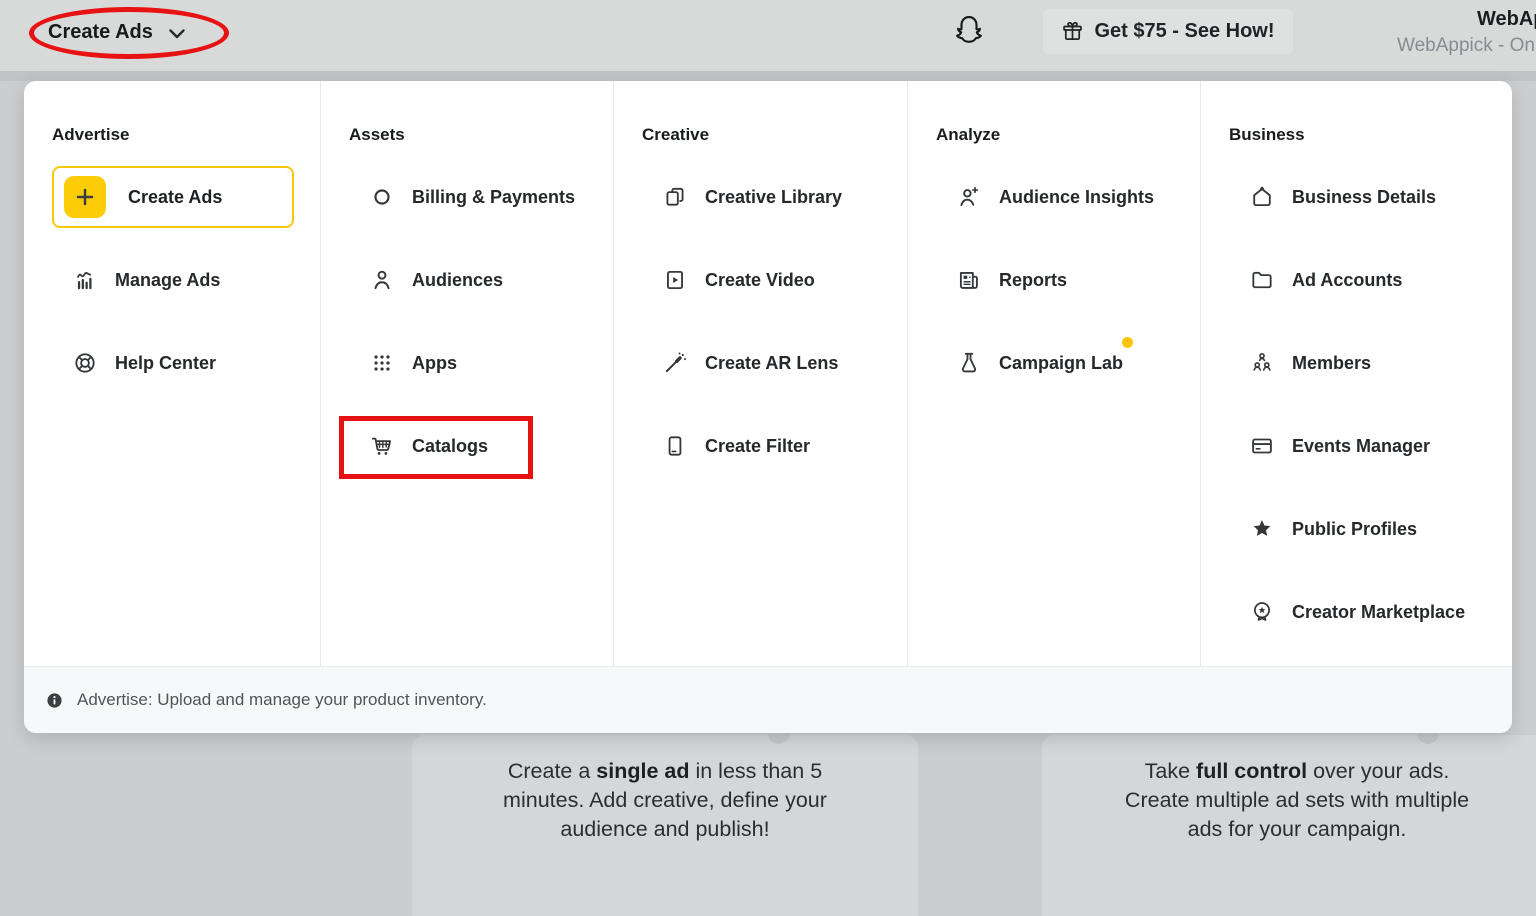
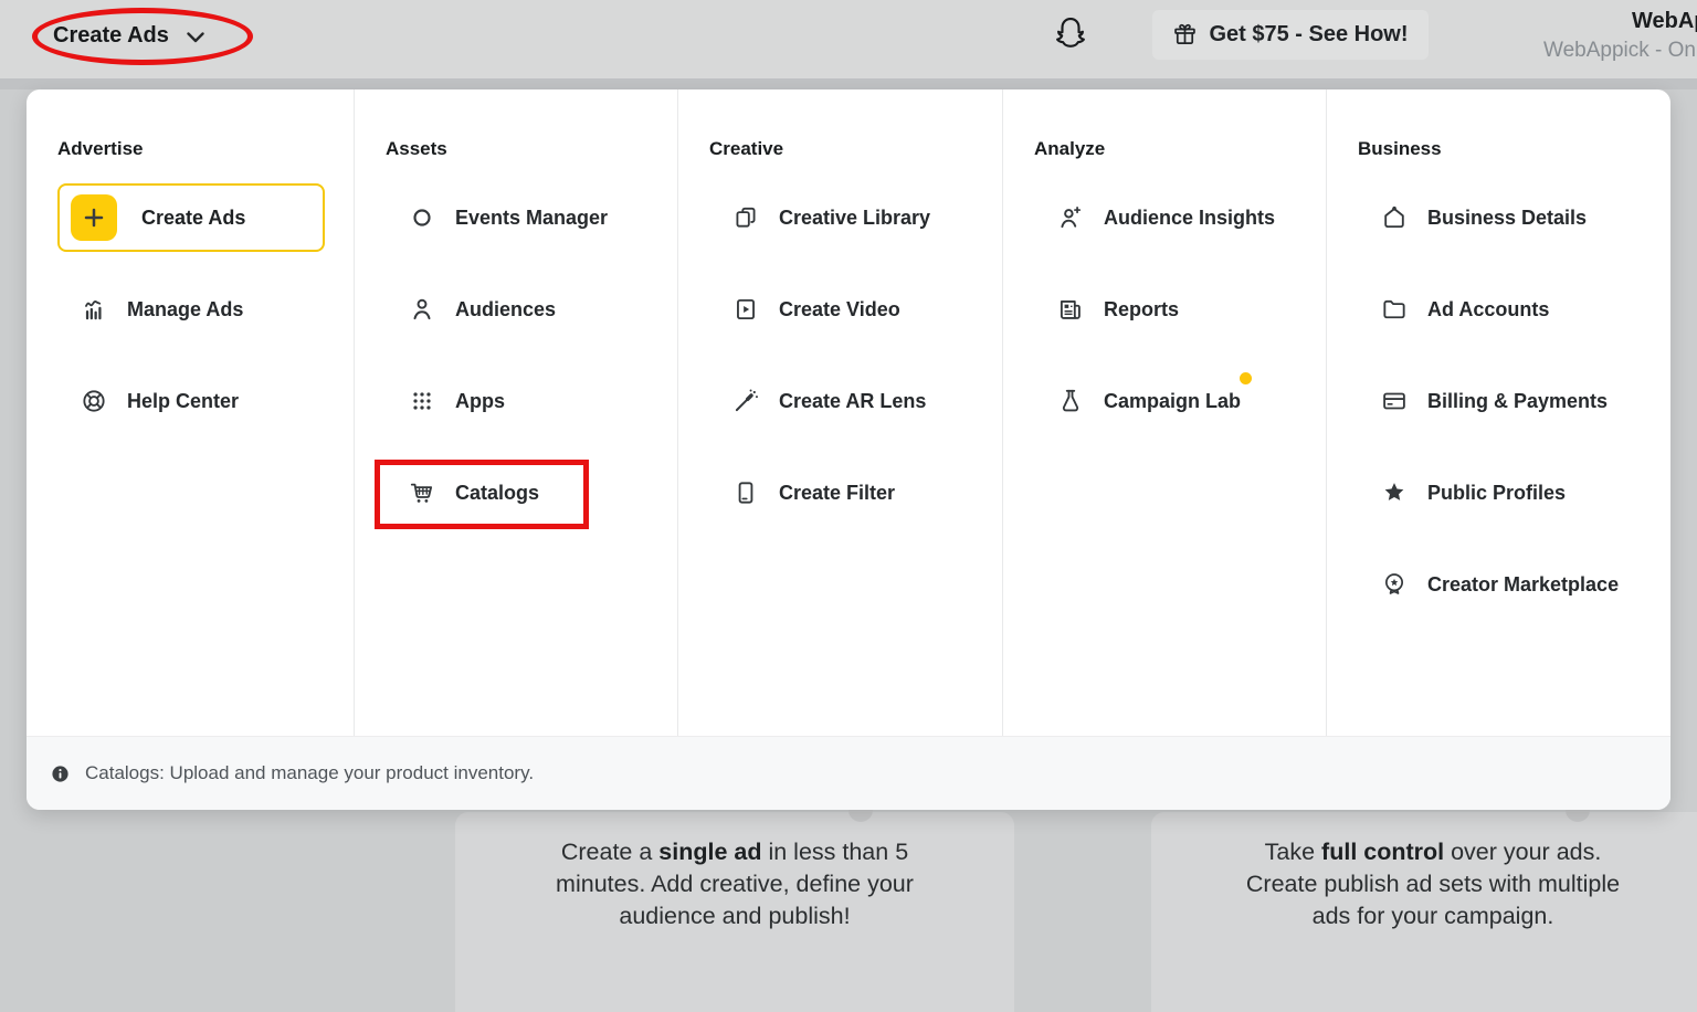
  Create Ads
  Get $75 - See How!
  WebAppick - On
  Create a single ad in less than 5 minutes. Add creative, define your audience and publish!
- Take full control over your ads. Create multiple ad sets with multiple ads for your campaign.
+ Take full control over your ads. Create publish ad sets with multiple ads for your campaign.
  Advertise
  Create Ads
  Manage Ads
  Help Center
  Assets
- Billing & Payments
+ Events Manager
  Audiences
  Apps
  Catalogs
  Creative
  Creative Library
  Create Video
  Create AR Lens
  Create Filter
  Analyze
  Audience Insights
  Reports
  Campaign Lab
  Business
  Business Details
  Ad Accounts
- Members
- Events Manager
+ Billing & Payments
  Public Profiles
  Creator Marketplace
- Advertise: Upload and manage your product inventory.
+ Catalogs: Upload and manage your product inventory.
